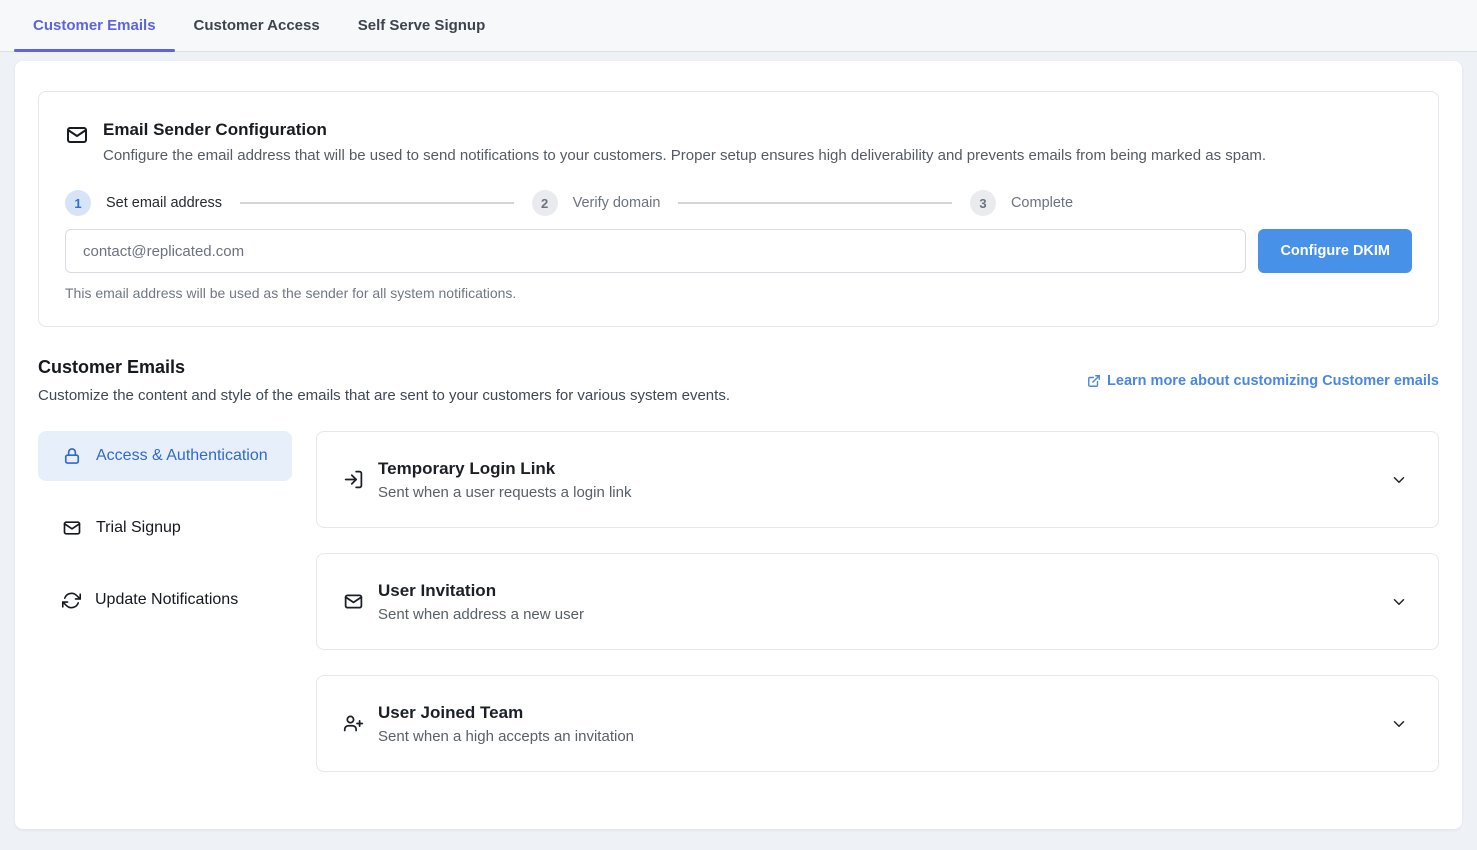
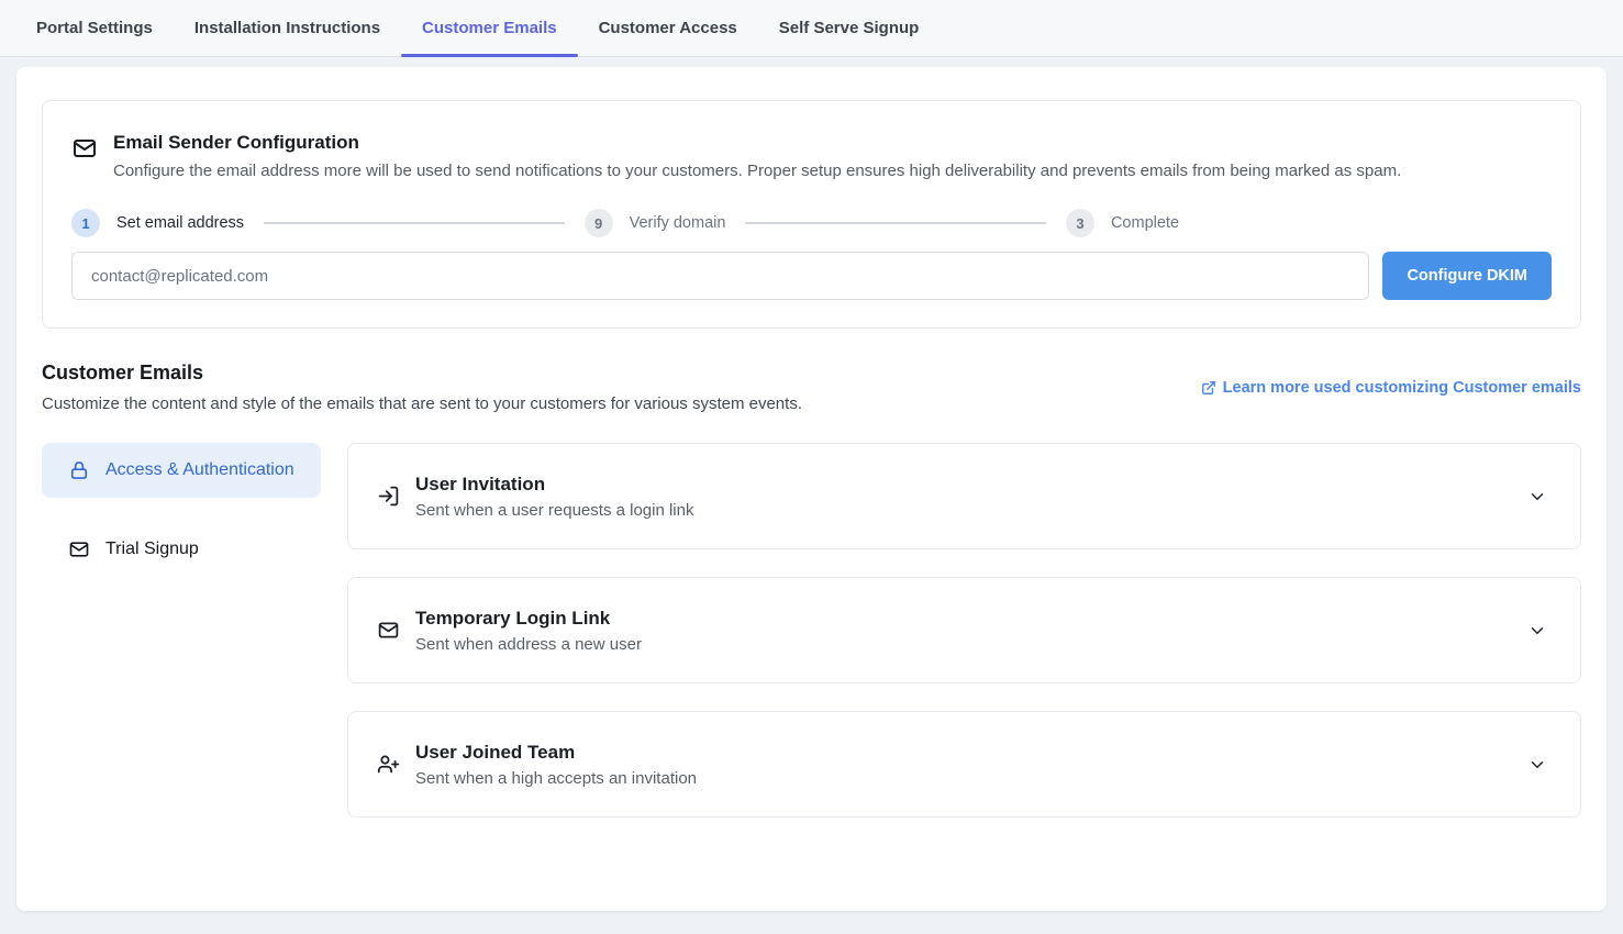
+ Portal Settings
+ Installation Instructions
  Customer Emails
  Customer Access
  Self Serve Signup
  Email Sender Configuration
- Configure the email address that will be used to send notifications to your customers. Proper setup ensures high deliverability and prevents emails from being marked as spam.
+ Configure the email address more will be used to send notifications to your customers. Proper setup ensures high deliverability and prevents emails from being marked as spam.
  1
  Set email address
- 2
+ 9
  Verify domain
  3
  Complete
  contact@replicated.com
  Configure DKIM
- This email address will be used as the sender for all system notifications.
  Customer Emails
  Customize the content and style of the emails that are sent to your customers for various system events.
- Learn more about customizing Customer emails
+ Learn more used customizing Customer emails
  Access & Authentication
  Trial Signup
- Update Notifications
- Temporary Login Link
+ User Invitation
  Sent when a user requests a login link
- User Invitation
+ Temporary Login Link
  Sent when address a new user
  User Joined Team
  Sent when a high accepts an invitation
